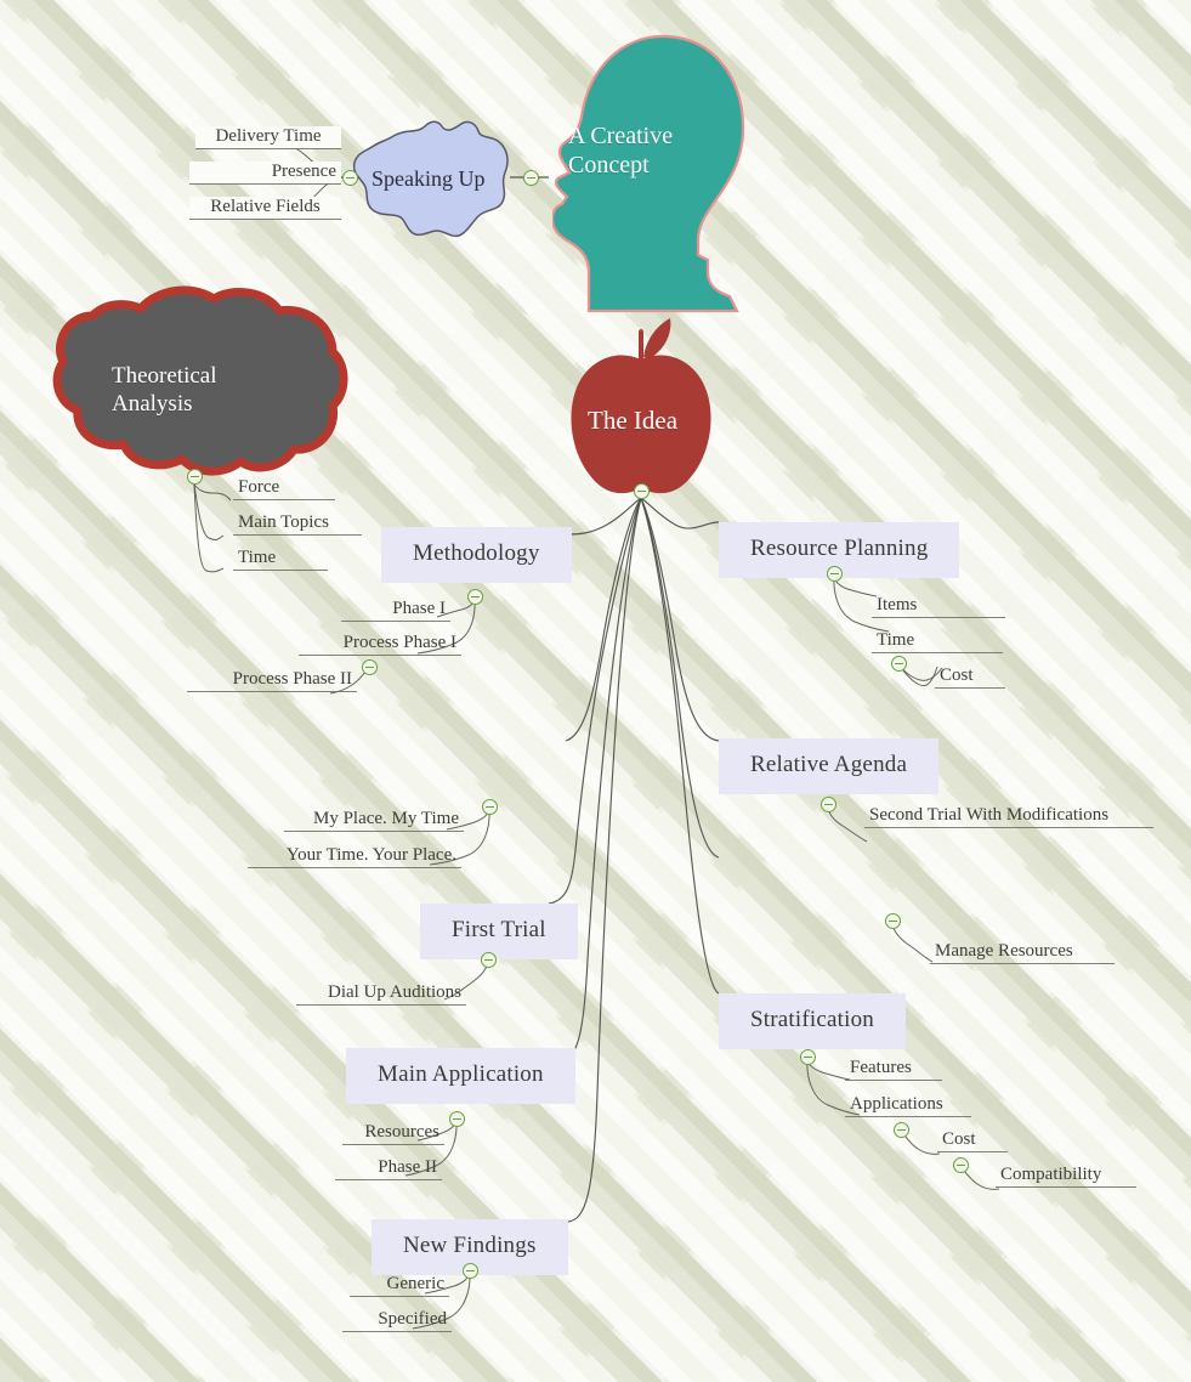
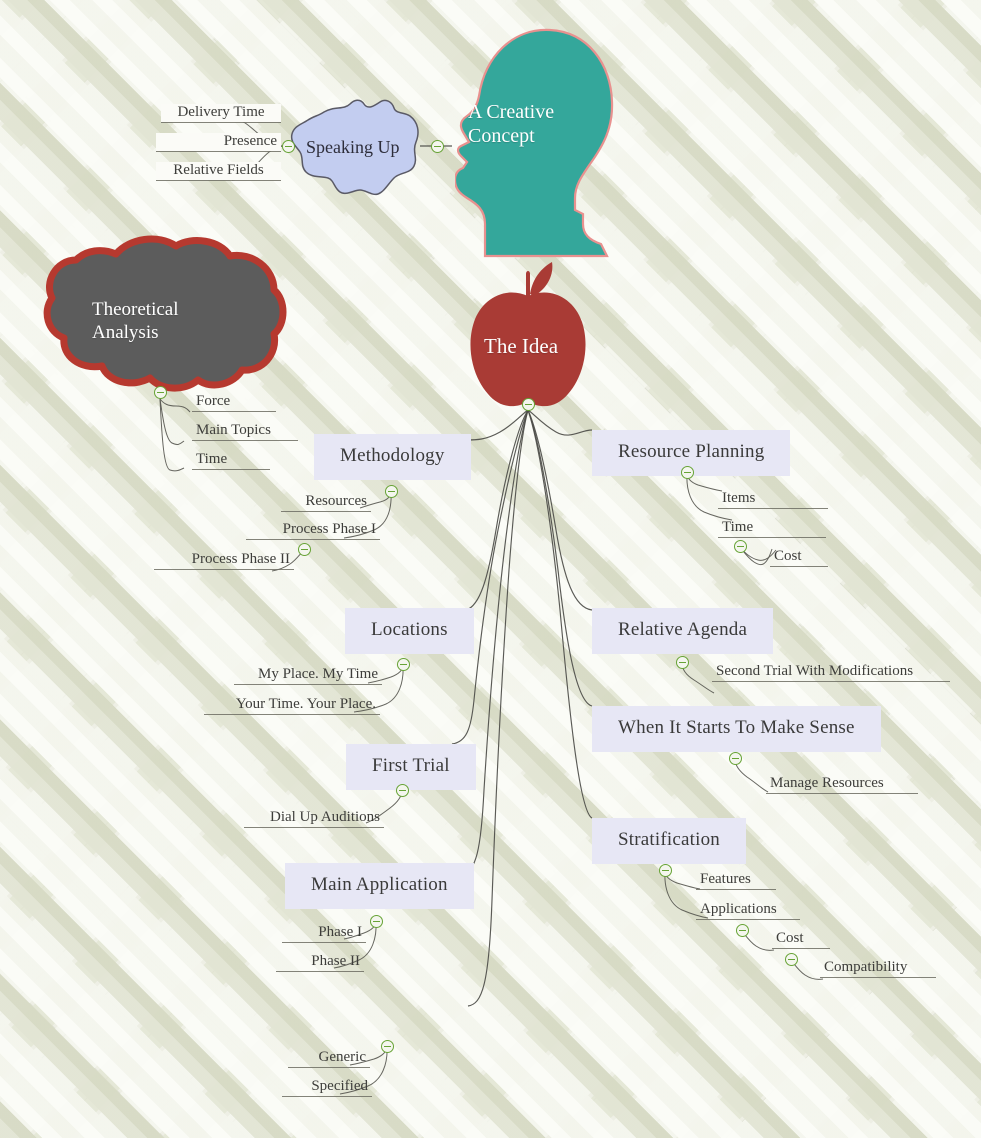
  A Creative
  Concept
  Speaking Up
  Theoretical
  Analysis
  The Idea
  Delivery Time
  Presence
  Relative Fields
  Force
  Main Topics
  Time
  Methodology
- Phase I
+ Resources
  Process Phase I
  Process Phase II
+ Locations
  My Place. My Time
  Your Time. Your Place.
  First Trial
  Dial Up Auditions
  Main Application
- Resources
+ Phase I
  Phase II
- New Findings
  Generic
  Specified
  Resource Planning
  Items
  Time
  Cost
  Relative Agenda
  Second Trial With Modifications
+ When It Starts To Make Sense
  Manage Resources
  Stratification
  Features
  Applications
  Cost
  Compatibility
